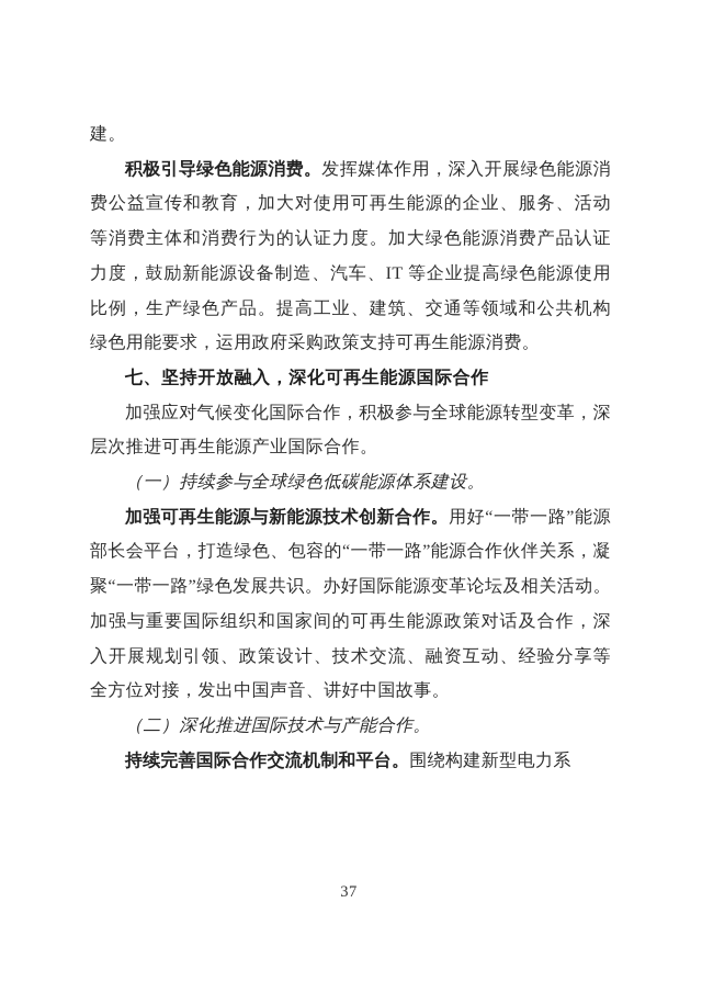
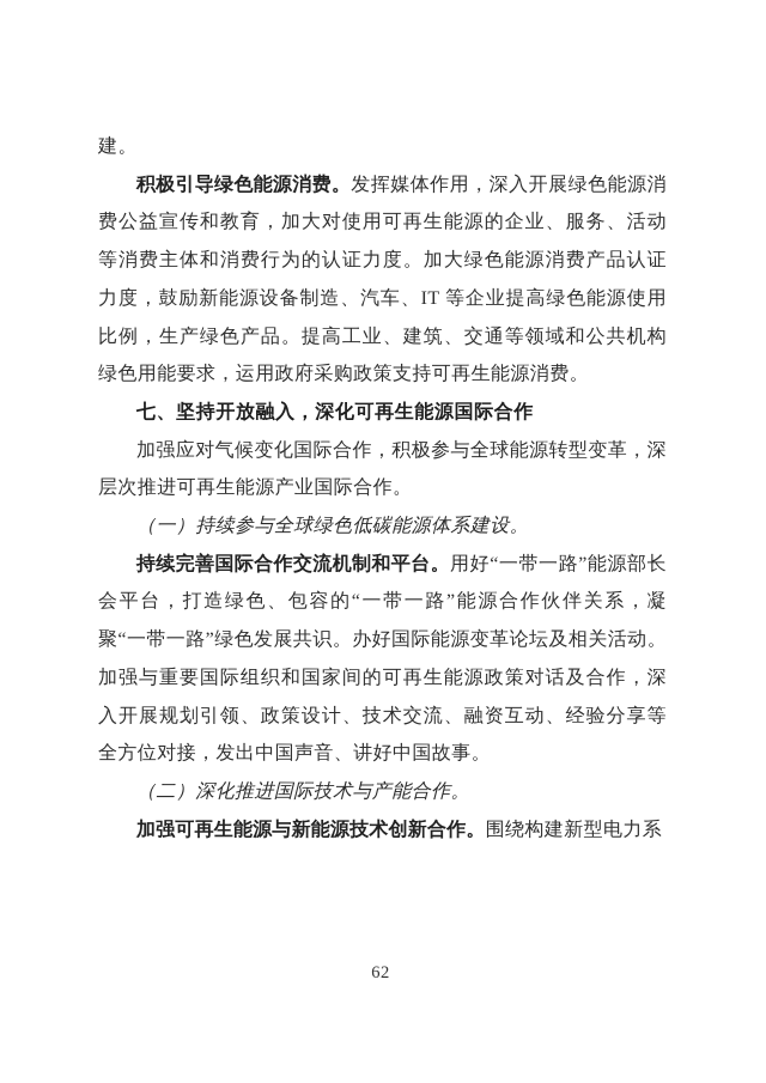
  建。
  积极引导绿色能源消费。发挥媒体作用，深入开展绿色能源消费公益宣传和教育，加大对使用可再生能源的企业、服务、活动等消费主体和消费行为的认证力度。加大绿色能源消费产品认证力度，鼓励新能源设备制造、汽车、IT 等企业提高绿色能源使用比例，生产绿色产品。提高工业、建筑、交通等领域和公共机构绿色用能要求，运用政府采购政策支持可再生能源消费。
  七、坚持开放融入，深化可再生能源国际合作
  加强应对气候变化国际合作，积极参与全球能源转型变革，深层次推进可再生能源产业国际合作。
  （一）持续参与全球绿色低碳能源体系建设。
- 加强可再生能源与新能源技术创新合作。用好“一带一路”能源部长会平台，打造绿色、包容的“一带一路”能源合作伙伴关系，凝聚“一带一路”绿色发展共识。办好国际能源变革论坛及相关活动。加强与重要国际组织和国家间的可再生能源政策对话及合作，深入开展规划引领、政策设计、技术交流、融资互动、经验分享等全方位对接，发出中国声音、讲好中国故事。
+ 持续完善国际合作交流机制和平台。用好“一带一路”能源部长会平台，打造绿色、包容的“一带一路”能源合作伙伴关系，凝聚“一带一路”绿色发展共识。办好国际能源变革论坛及相关活动。加强与重要国际组织和国家间的可再生能源政策对话及合作，深入开展规划引领、政策设计、技术交流、融资互动、经验分享等全方位对接，发出中国声音、讲好中国故事。
  （二）深化推进国际技术与产能合作。
- 持续完善国际合作交流机制和平台。围绕构建新型电力系
+ 加强可再生能源与新能源技术创新合作。围绕构建新型电力系
- 37
+ 62
